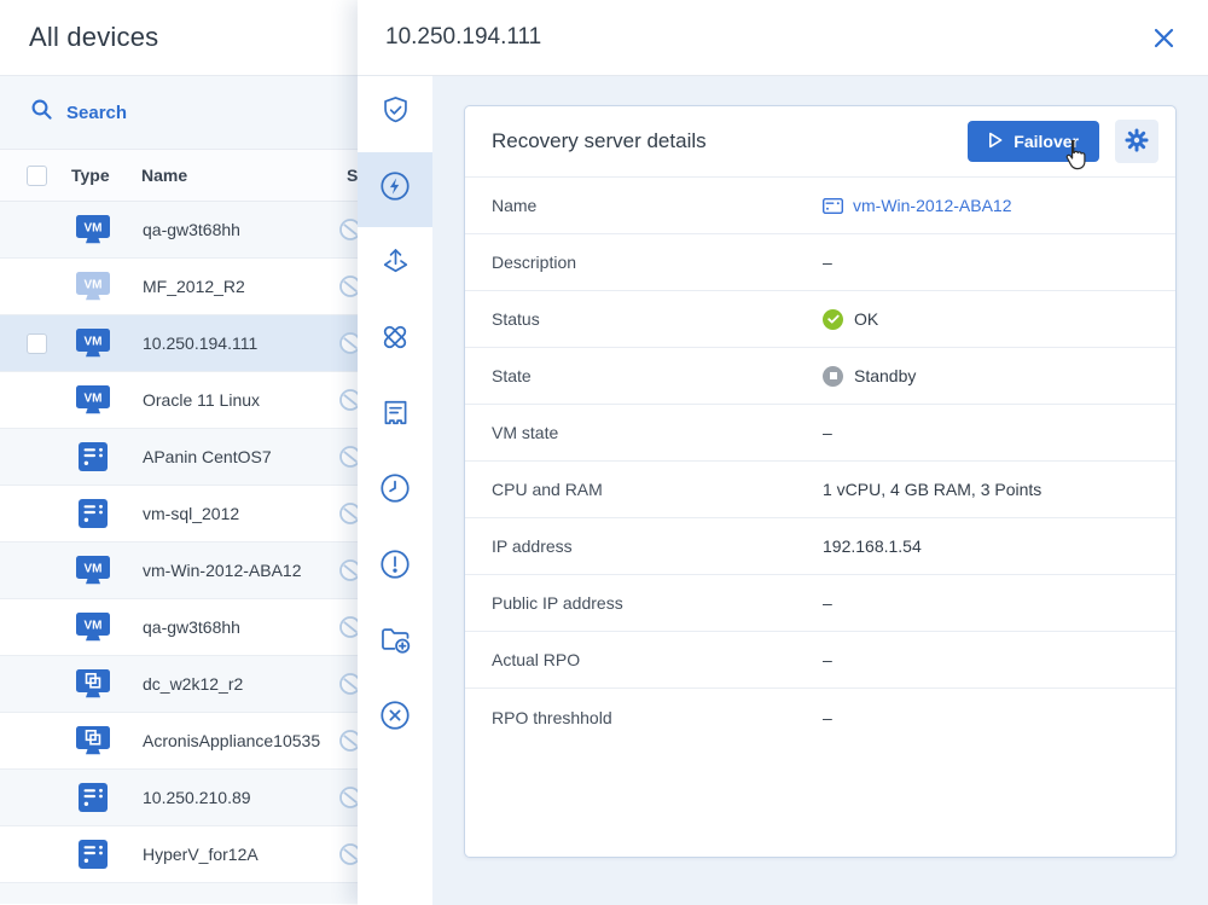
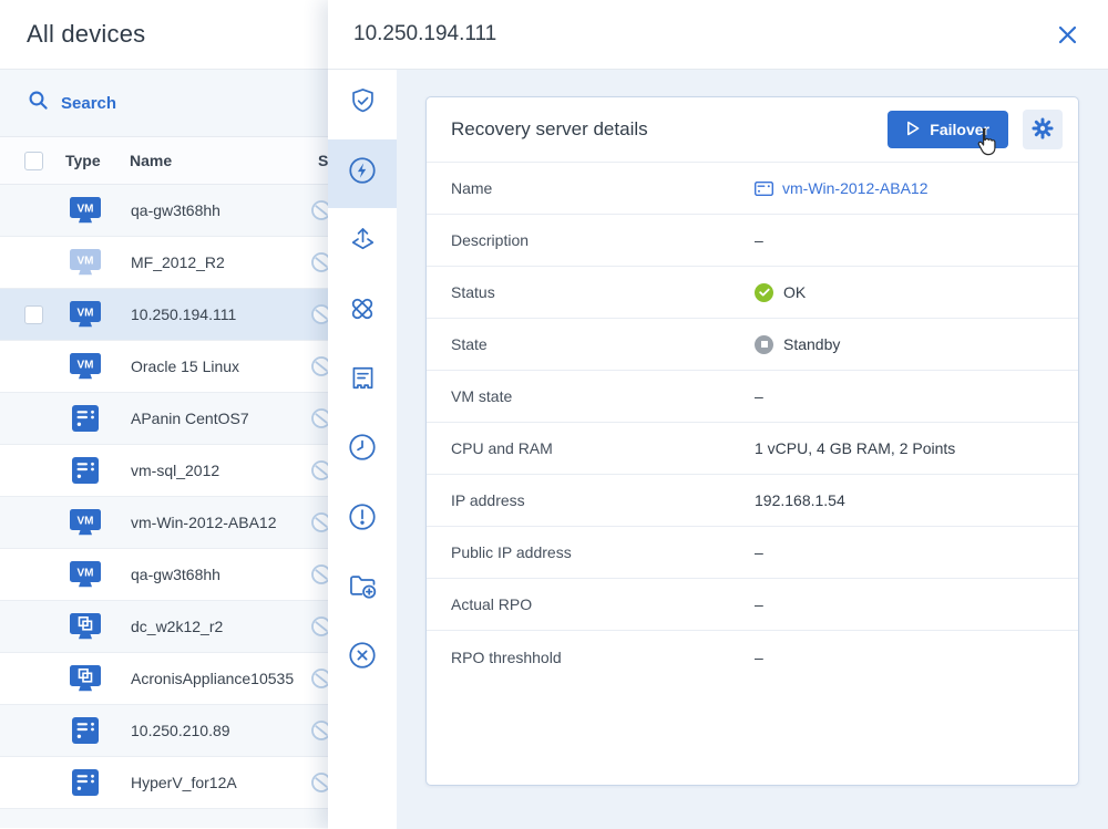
  All devices
  Search
  Type
  Name
  VM
  qa-gw3t68hh
  VM
  MF_2012_R2
  VM
  10.250.194.111
  VM
- Oracle 11 Linux
+ Oracle 15 Linux
  APanin CentOS7
  vm-sql_2012
  VM
  vm-Win-2012-ABA12
  VM
  qa-gw3t68hh
  dc_w2k12_r2
  AcronisAppliance10535
  10.250.210.89
  HyperV_for12A
  10.250.194.111
  Recovery server details
  Failover
  Name
  vm-Win-2012-ABA12
  Description
  –
  Status
  OK
  State
  Standby
  VM state
  –
  CPU and RAM
- 1 vCPU, 4 GB RAM, 3 Points
+ 1 vCPU, 4 GB RAM, 2 Points
  IP address
  192.168.1.54
  Public IP address
  –
  Actual RPO
  –
  RPO threshhold
  –
